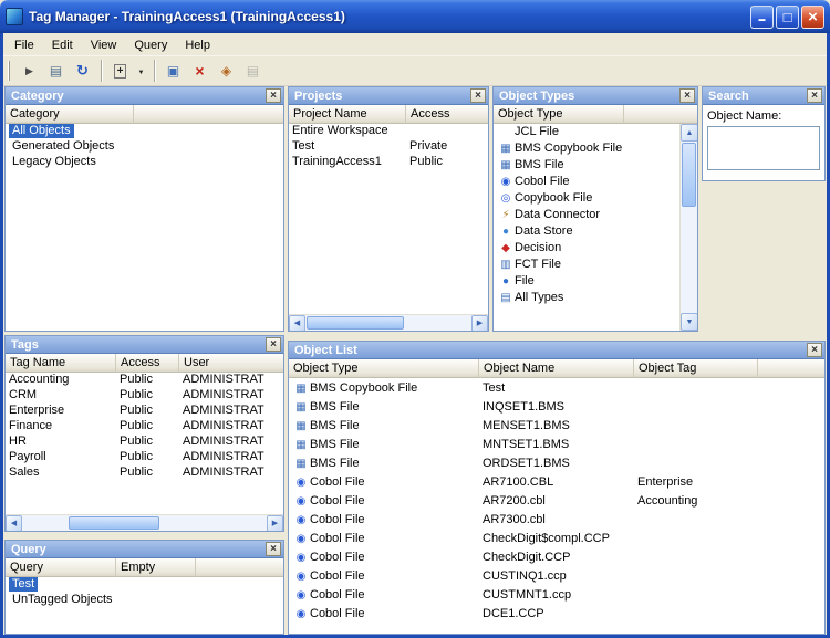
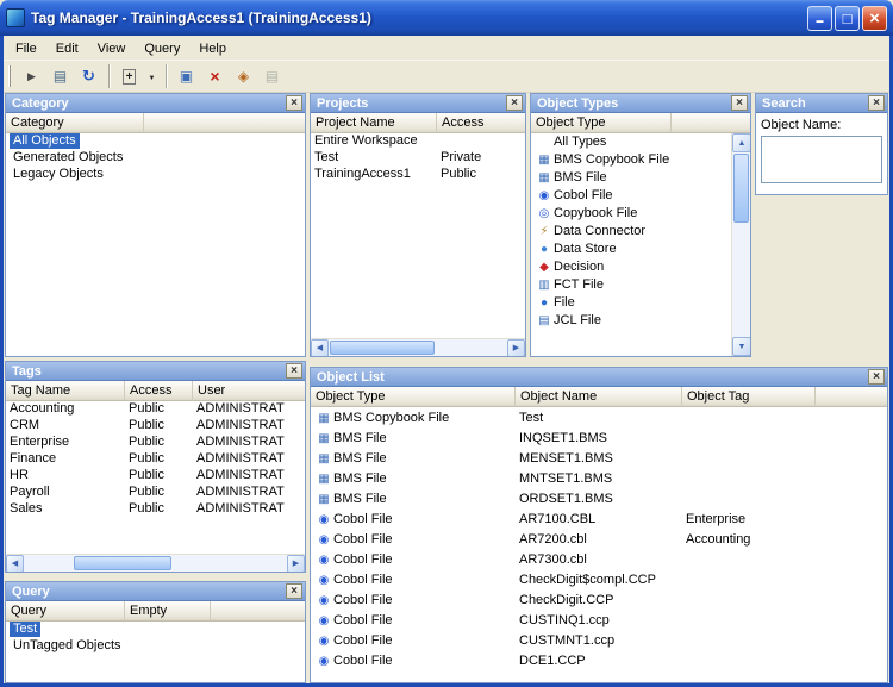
  Tag Manager - TrainingAccess1 (TrainingAccess1)
  File
  Edit
  View
  Query
  Help
  Category
  Category
  All Objects
  Generated Objects
  Legacy Objects
  Projects
  Project Name
  Access
  Entire Workspace
  Test
  Private
  TrainingAccess1
  Public
  Object Types
  Object Type
- JCL File
+ All Types
  BMS Copybook File
  BMS File
  Cobol File
  Copybook File
  Data Connector
  Data Store
  Decision
  FCT File
  File
- All Types
+ JCL File
  Search
  Object Name:
  Tags
  Tag Name
  Access
  User
  Accounting
  Public
  ADMINISTRAT
  CRM
  Public
  ADMINISTRAT
  Enterprise
  Public
  ADMINISTRAT
  Finance
  Public
  ADMINISTRAT
  HR
  Public
  ADMINISTRAT
  Payroll
  Public
  ADMINISTRAT
  Sales
  Public
  ADMINISTRAT
  Query
  Query
  Empty
  Test
  UnTagged Objects
  Object List
  Object Type
  Object Name
  Object Tag
  BMS Copybook File
  Test
  BMS File
  INQSET1.BMS
  BMS File
  MENSET1.BMS
  BMS File
  MNTSET1.BMS
  BMS File
  ORDSET1.BMS
  Cobol File
  AR7100.CBL
  Enterprise
  Cobol File
  AR7200.cbl
  Accounting
  Cobol File
  AR7300.cbl
  Cobol File
  CheckDigit$compl.CCP
  Cobol File
  CheckDigit.CCP
  Cobol File
  CUSTINQ1.ccp
  Cobol File
  CUSTMNT1.ccp
  Cobol File
  DCE1.CCP
